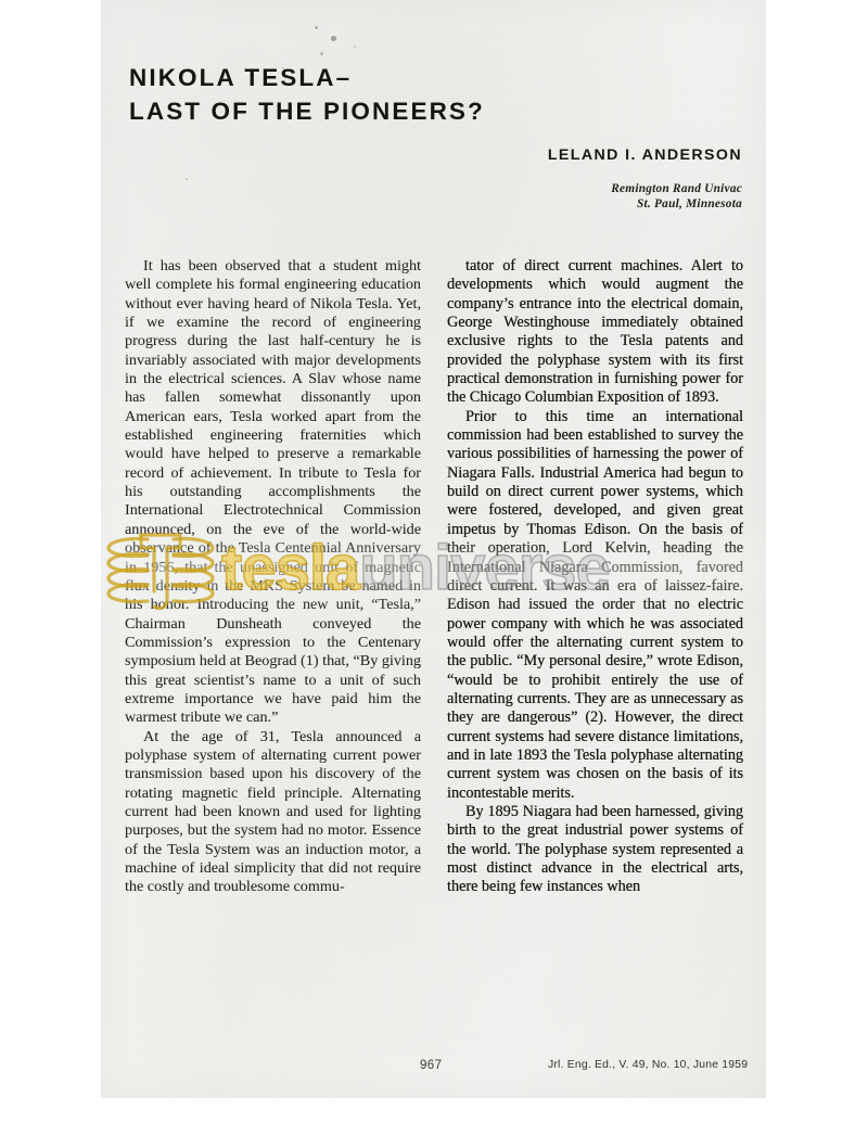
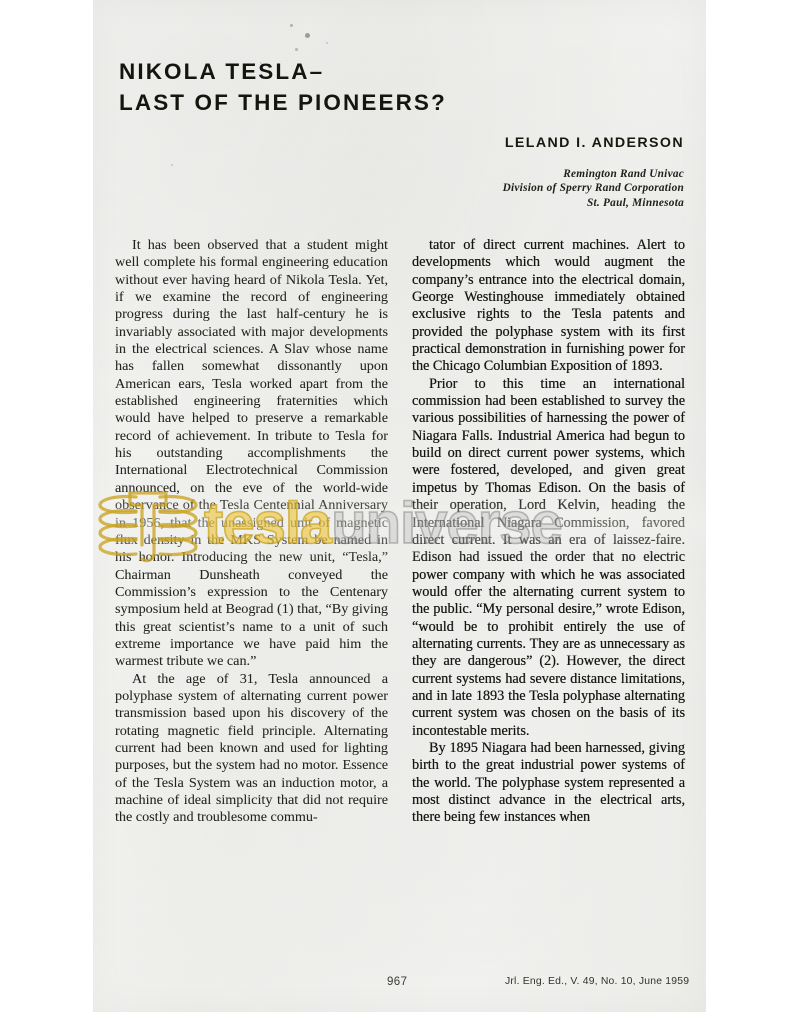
  NIKOLA TESLA–
  LAST OF THE PIONEERS?
  LELAND I. ANDERSON
  Remington Rand Univac
+ Division of Sperry Rand Corporation
  St. Paul, Minnesota
  It has been observed that a student might well complete his formal engineering education without ever having heard of Nikola Tesla. Yet, if we examine the record of engineering progress during the last half-century he is invariably associated with major developments in the electrical sciences. A Slav whose name has fallen somewhat dissonantly upon American ears, Tesla worked apart from the established engineering fraternities which would have helped to preserve a remarkable record of achievement. In tribute to Tesla for his outstanding accomplishments the International Electrotechnical Commission announced, on the eve of the world-wide Chairman Dunsheath conveyed the Commission’s expression to the Centenary symposium held at Beograd (1) that, “By giving this great scientist’s name to a unit of such extreme importance we have paid him the warmest tribute we can.”
  At the age of 31, Tesla announced a polyphase system of alternating current power transmission based upon his discovery of the rotating magnetic field principle. Alternating current had been known and used for lighting purposes, but the system had no motor. Essence of the Tesla System was an induction motor, a machine of ideal simplicity that did not require the costly and troublesome commu-
  tator of direct current machines. Alert to developments which would augment the company’s entrance into the electrical domain, George Westinghouse immediately obtained exclusive rights to the Tesla patents and provided the polyphase system with its first practical demonstration in furnishing power for the Chicago Columbian Exposition of 1893.
  Prior to this time an international commission had been established to survey the various possibilities of harnessing the power of Niagara Falls. Industrial America had begun to build on direct current power systems, which were fostered, developed, and given great impetus by Thomas Edison. On the basis of power company with which he was associated would offer the alternating current system to the public. “My personal desire,” wrote Edison, “would be to prohibit entirely the use of alternating currents. They are as unnecessary as they are dangerous” (2). However, the direct current systems had severe distance limitations, and in late 1893 the Tesla polyphase alternating current system was chosen on the basis of its incontestable merits.
  By 1895 Niagara had been harnessed, giving birth to the great industrial power systems of the world. The polyphase system represented a most distinct advance in the electrical arts, there being few instances when
  teslauniverse
  967
  Jrl. Eng. Ed., V. 49, No. 10, June 1959
